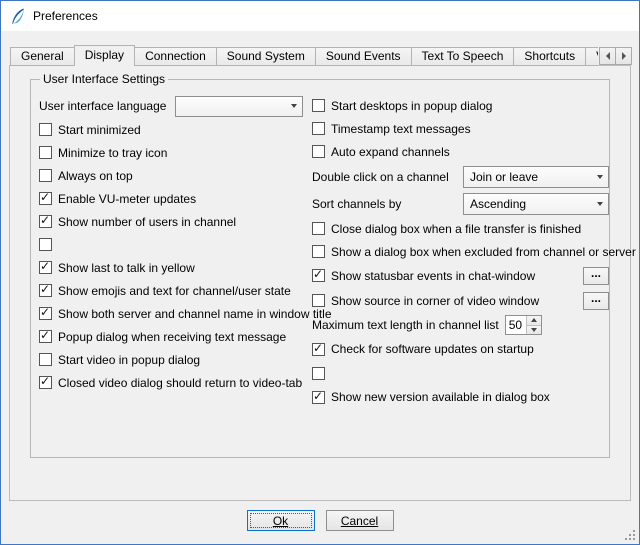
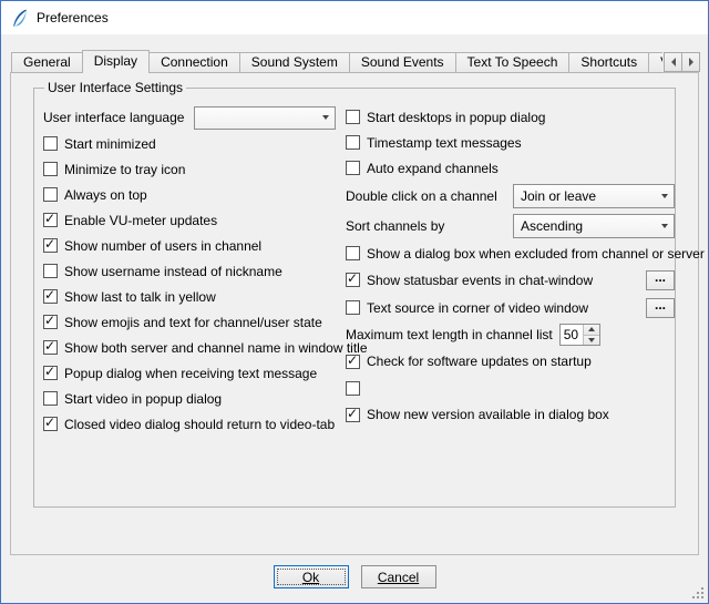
  Preferences
  General
  Display
  Connection
  Sound System
  Sound Events
  Text To Speech
  Shortcuts
  User Interface Settings
  User interface language
  Start minimized
  Minimize to tray icon
  Always on top
  ✓
  Enable VU-meter updates
  ✓
  Show number of users in channel
+ Show username instead of nickname
  ✓
  Show last to talk in yellow
  ✓
  Show emojis and text for channel/user state
  ✓
  Show both server and channel name in window title
  ✓
  Popup dialog when receiving text message
  Start video in popup dialog
  ✓
  Closed video dialog should return to video-tab
  Start desktops in popup dialog
  Timestamp text messages
  Auto expand channels
  Double click on a channel
  Join or leave
  Sort channels by
  Ascending
- Close dialog box when a file transfer is finished
  Show a dialog box when excluded from channel or server
  ✓
  Show statusbar events in chat-window
  ...
- Show source in corner of video window
+ Text source in corner of video window
  ...
  Maximum text length in channel list
  50
  ✓
  Check for software updates on startup
  ✓
  Show new version available in dialog box
  Ok
  Cancel
